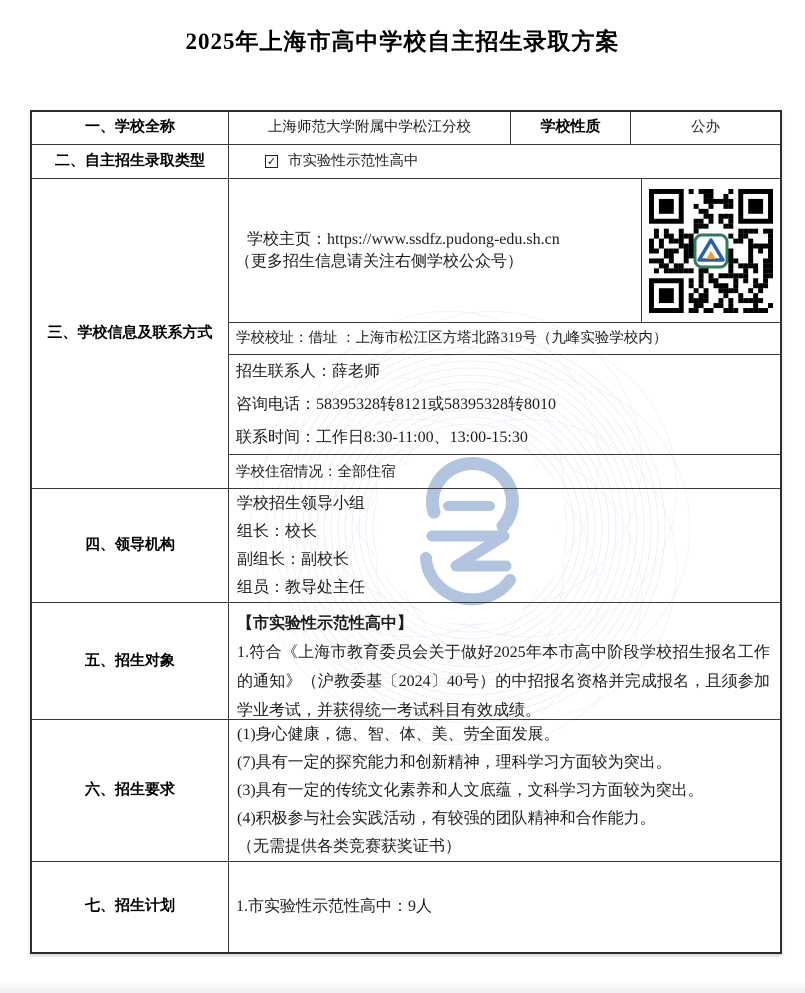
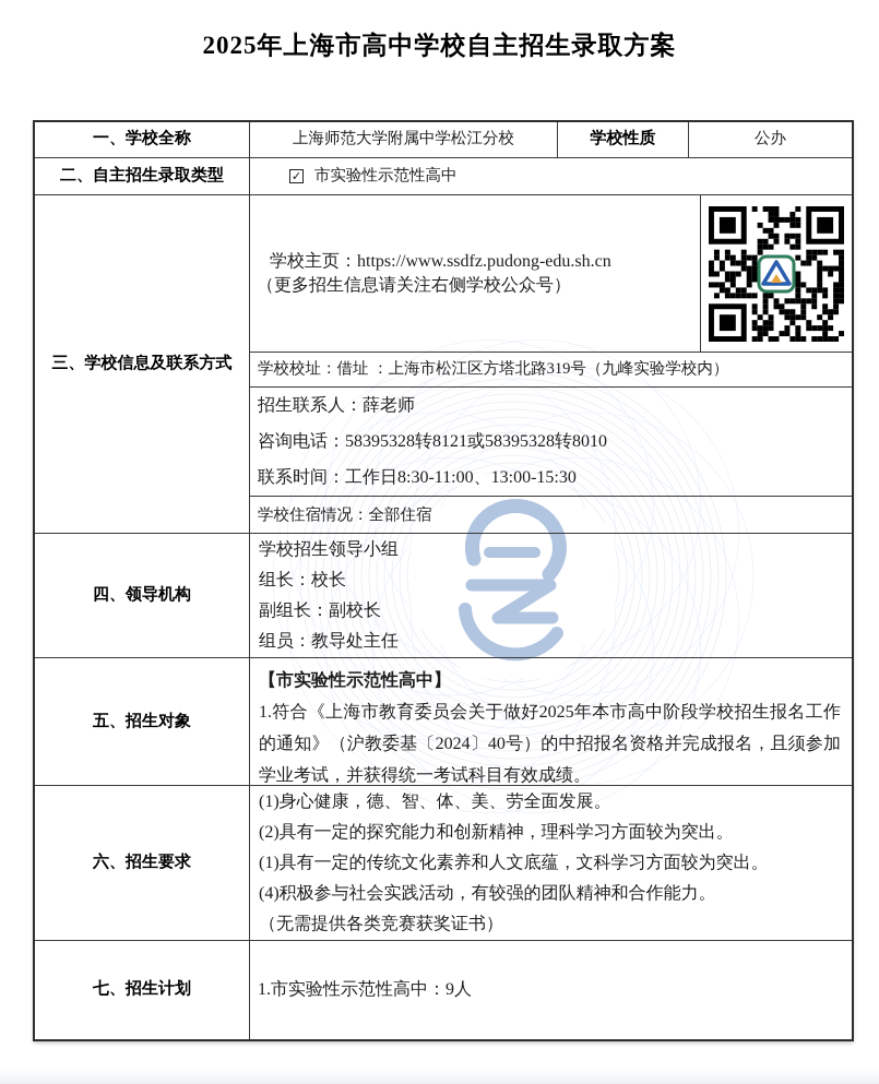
  2025年上海市高中学校自主招生录取方案
  一、学校全称
  上海师范大学附属中学松江分校
  学校性质
  公办
  二、自主招生录取类型
  ✓
  市实验性示范性高中
  三、学校信息及联系方式
  学校主页：https://www.ssdfz.pudong-edu.sh.cn
  （更多招生信息请关注右侧学校公众号）
  学校校址：借址 ：上海市松江区方塔北路319号（九峰实验学校内）
  招生联系人：薛老师
  咨询电话：58395328转8121或58395328转8010
  联系时间：工作日8:30-11:00、13:00-15:30
  学校住宿情况：全部住宿
  四、领导机构
  学校招生领导小组
  组长：校长
  副组长：副校长
  组员：教导处主任
  五、招生对象
  【市实验性示范性高中】
  1.符合《上海市教育委员会关于做好2025年本市高中阶段学校招生报名工作的通知》（沪教委基〔2024〕40号）的中招报名资格并完成报名，且须参加学业考试，并获得统一考试科目有效成绩。
  六、招生要求
  (1)身心健康，德、智、体、美、劳全面发展。
- (7)具有一定的探究能力和创新精神，理科学习方面较为突出。
+ (2)具有一定的探究能力和创新精神，理科学习方面较为突出。
- (3)具有一定的传统文化素养和人文底蕴，文科学习方面较为突出。
+ (1)具有一定的传统文化素养和人文底蕴，文科学习方面较为突出。
  (4)积极参与社会实践活动，有较强的团队精神和合作能力。
  （无需提供各类竞赛获奖证书）
  七、招生计划
  1.市实验性示范性高中：9人
